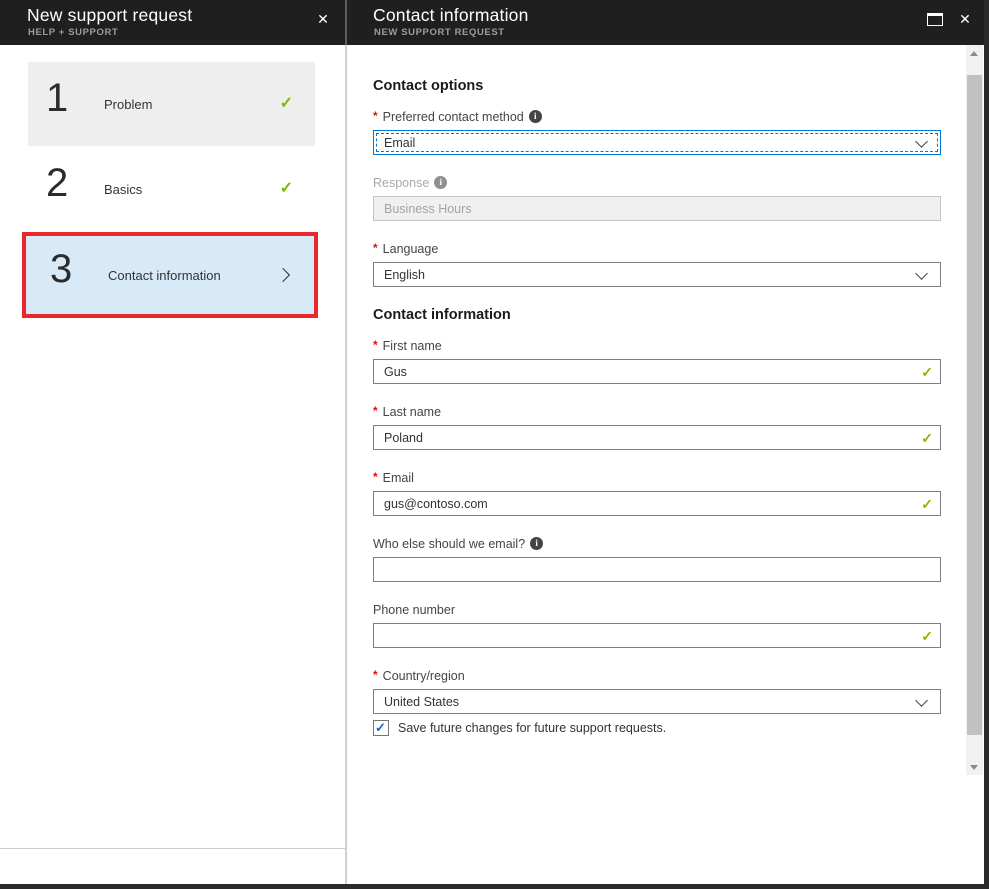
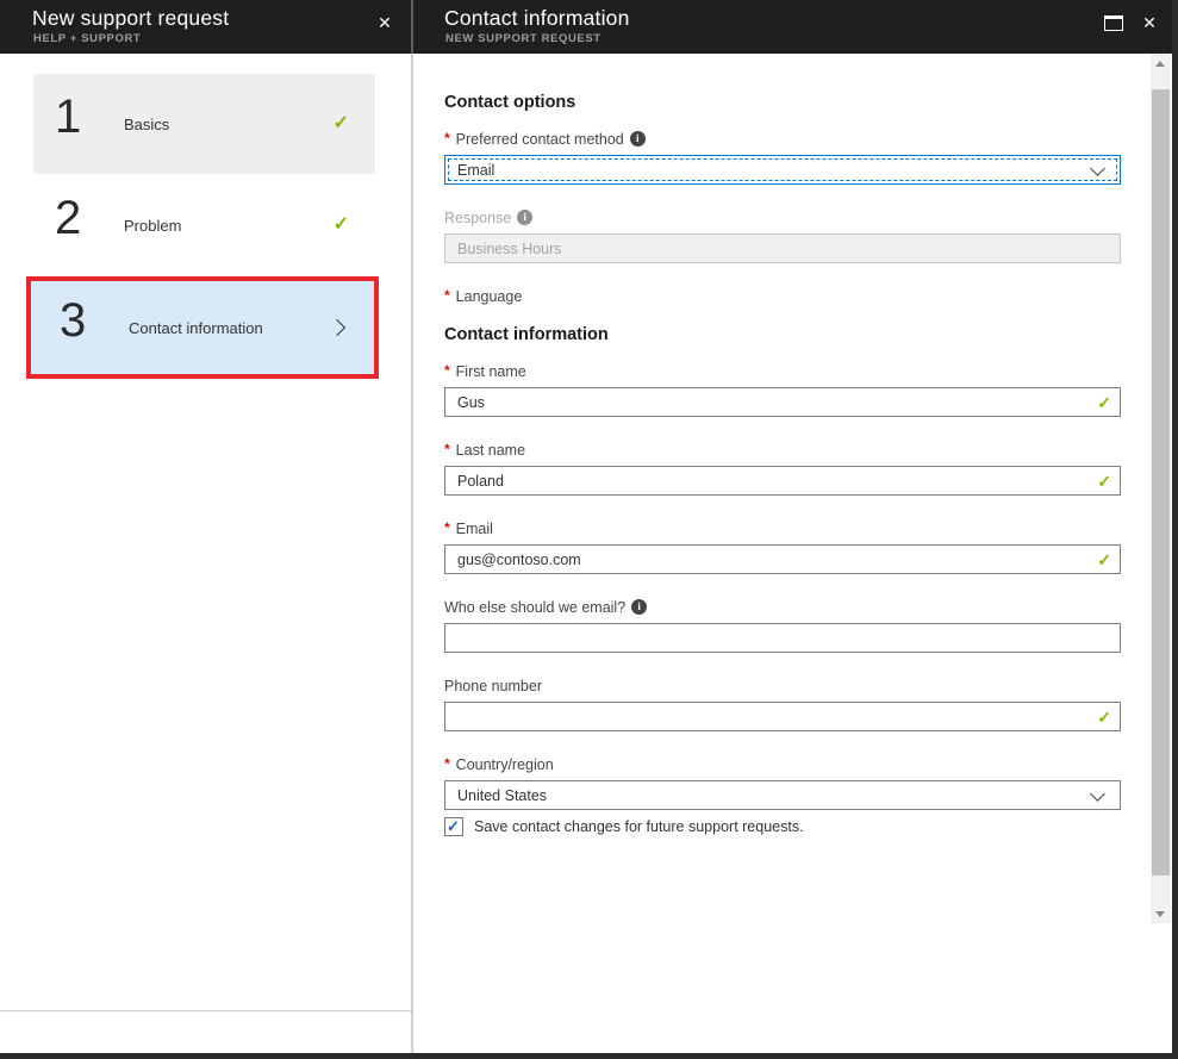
  New support request
  HELP + SUPPORT
  ✕
  1
- Problem
+ Basics
  ✓
  2
- Basics
+ Problem
  ✓
  3
  Contact information
  Contact information
  NEW SUPPORT REQUEST
  ✕
  Contact options
  *
  Preferred contact method
  i
  Email
  Response
  i
  Business Hours
  *
  Language
- English
  Contact information
  *
  First name
  Gus
  ✓
  *
  Last name
  Poland
  ✓
  *
  Email
  gus@contoso.com
  ✓
  Who else should we email?
  i
  Phone number
  ✓
  *
  Country/region
  United States
  ✓
- Save future changes for future support requests.
+ Save contact changes for future support requests.
